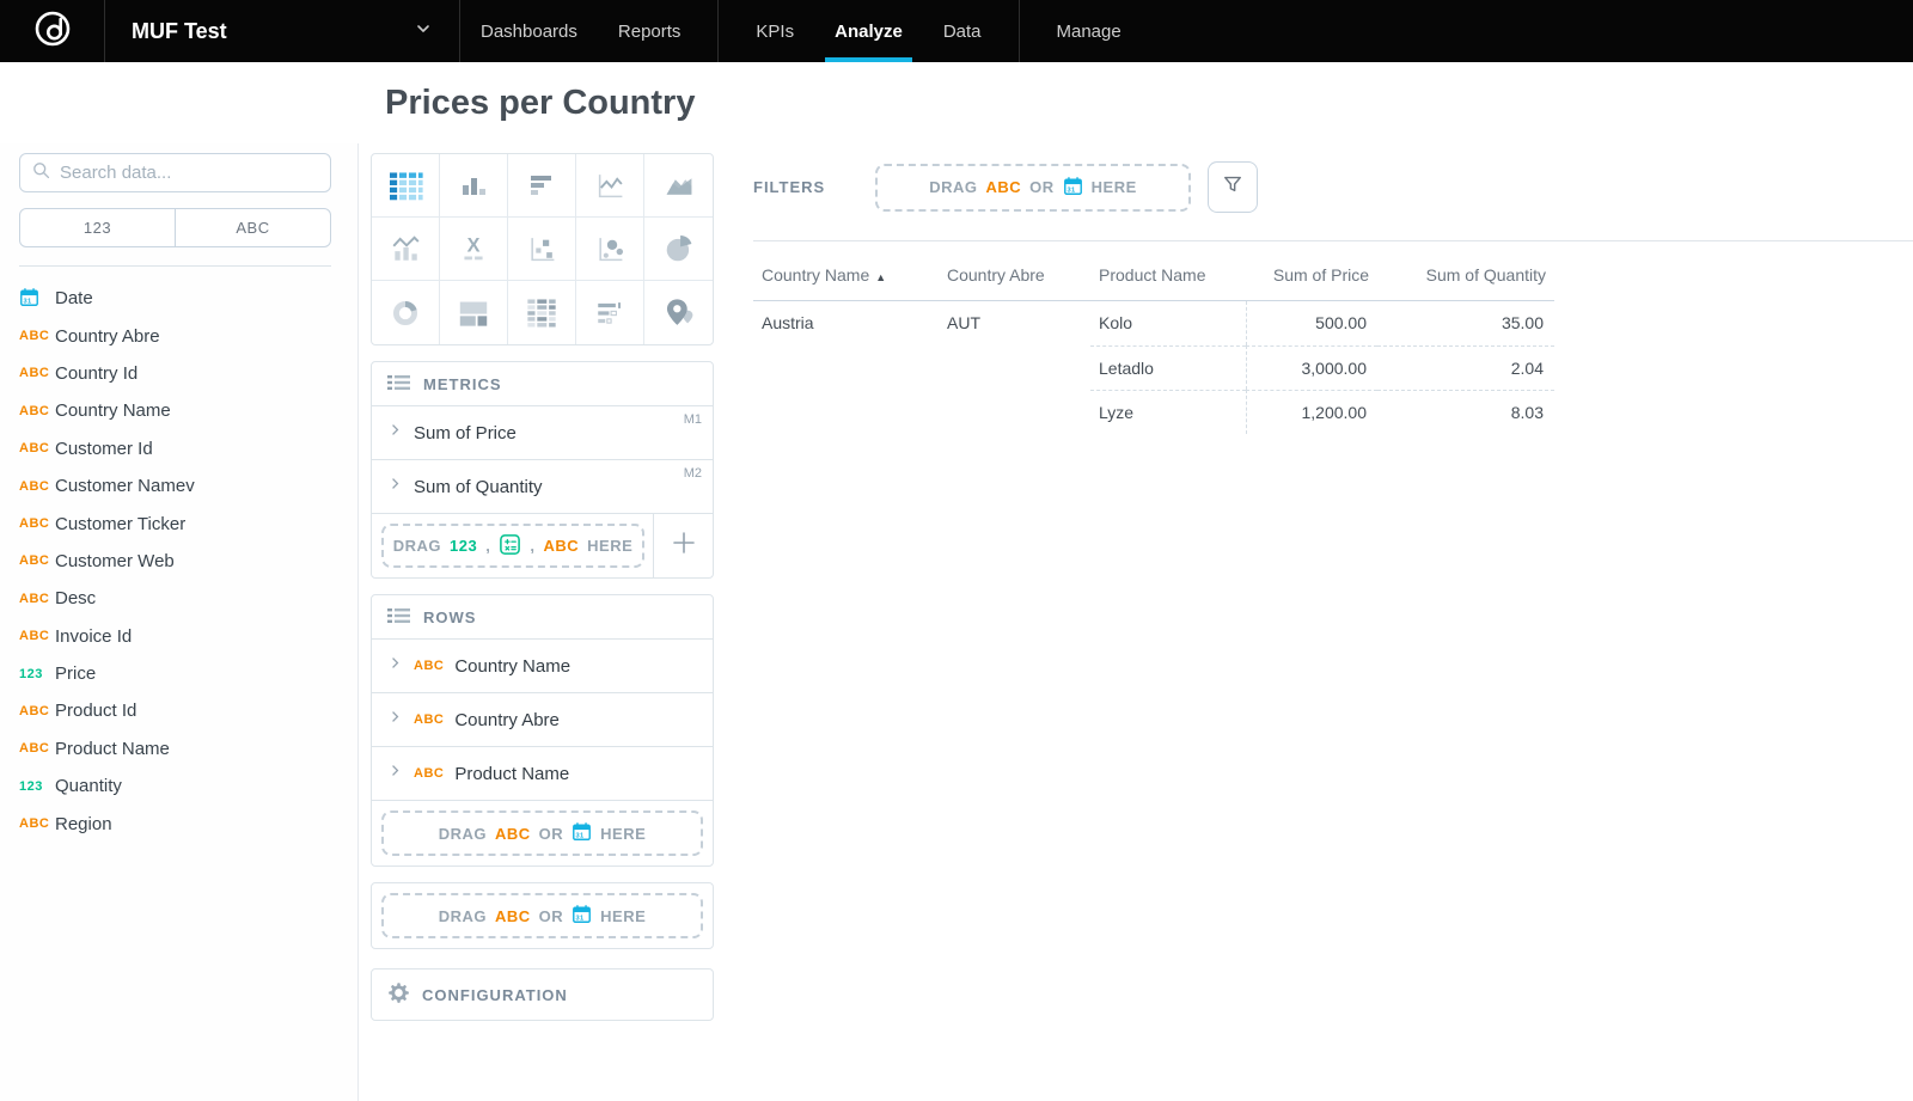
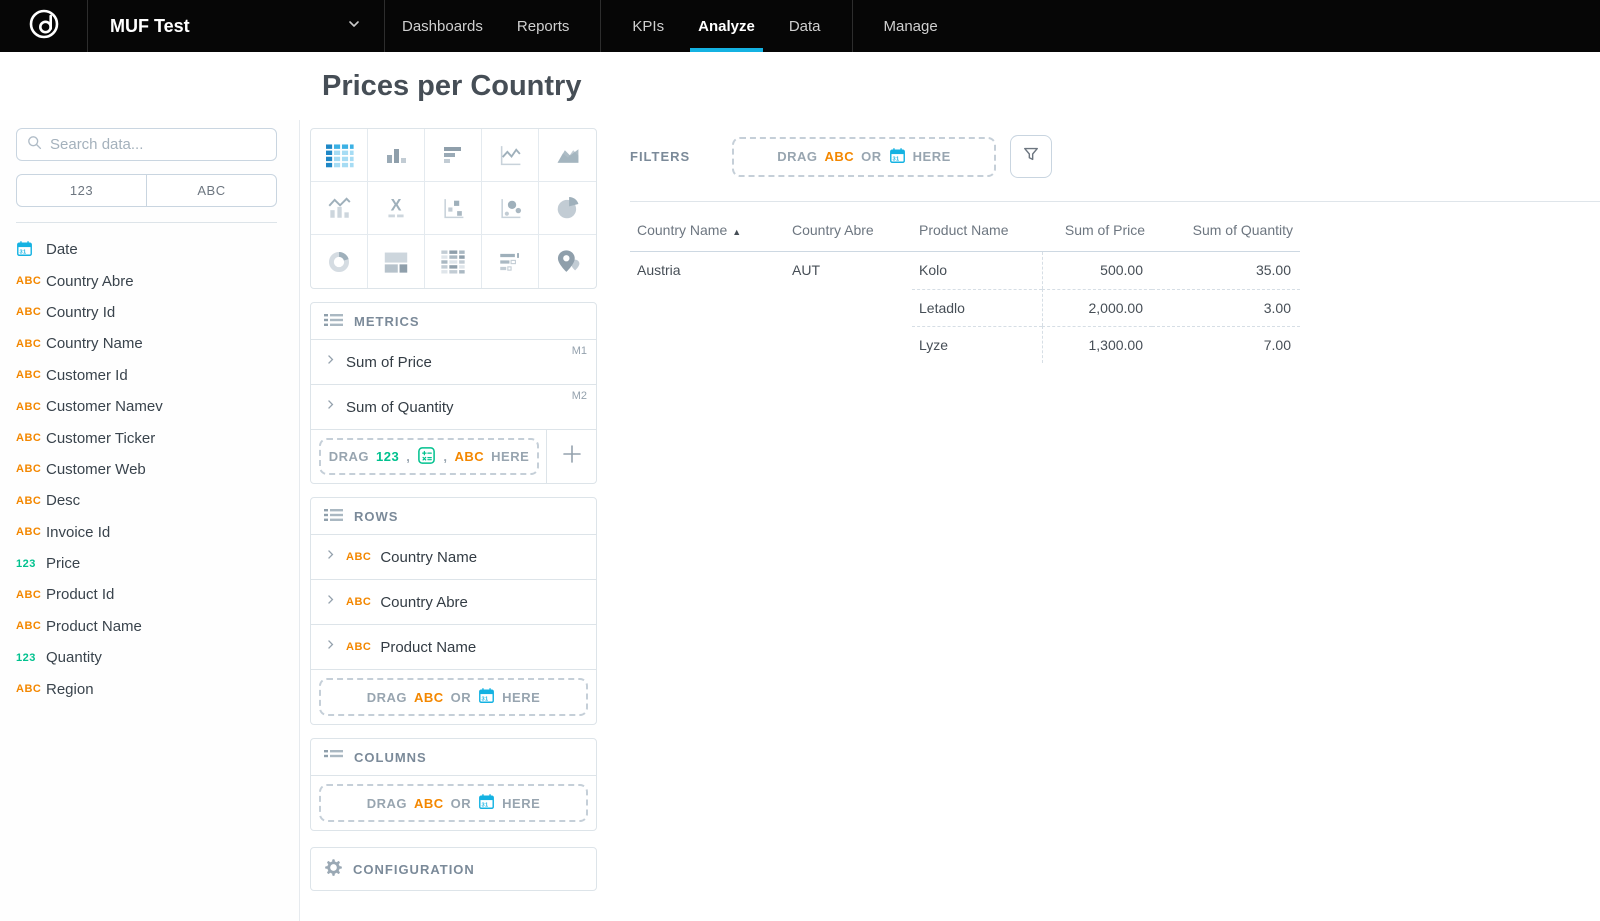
  MUF Test
  Dashboards
  Reports
  KPIs
  Analyze
  Data
  Manage
  Prices per Country
  Search data...
  123
  ABC
  Date
  ABC
  Country Abre
  ABC
  Country Id
  ABC
  Country Name
  ABC
  Customer Id
  ABC
  Customer Namev
  ABC
  Customer Ticker
  ABC
  Customer Web
  ABC
  Desc
  ABC
  Invoice Id
  123
  Price
  ABC
  Product Id
  ABC
  Product Name
  123
  Quantity
  ABC
  Region
  X
  METRICS
  Sum of Price
  M1
  Sum of Quantity
  M2
  DRAG
  123
  ,
  ,
  ABC
  HERE
  ROWS
  ABC
  Country Name
  ABC
  Country Abre
  ABC
  Product Name
  DRAG
  ABC
  OR
  HERE
+ COLUMNS
  DRAG
  ABC
  OR
  HERE
  CONFIGURATION
  FILTERS
  DRAG
  ABC
  OR
  HERE
  Country Name ▲
  Country Abre
  Product Name
  Sum of Price
  Sum of Quantity
  Austria
  AUT
  Kolo
  500.00
  35.00
  Letadlo
- 3,000.00
+ 2,000.00
- 2.04
+ 3.00
  Lyze
- 1,200.00
+ 1,300.00
- 8.03
+ 7.00
